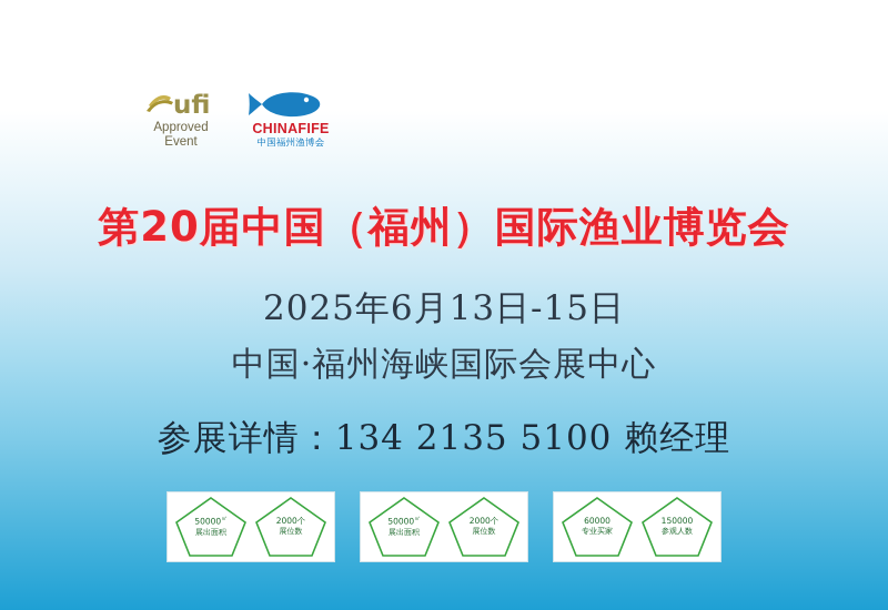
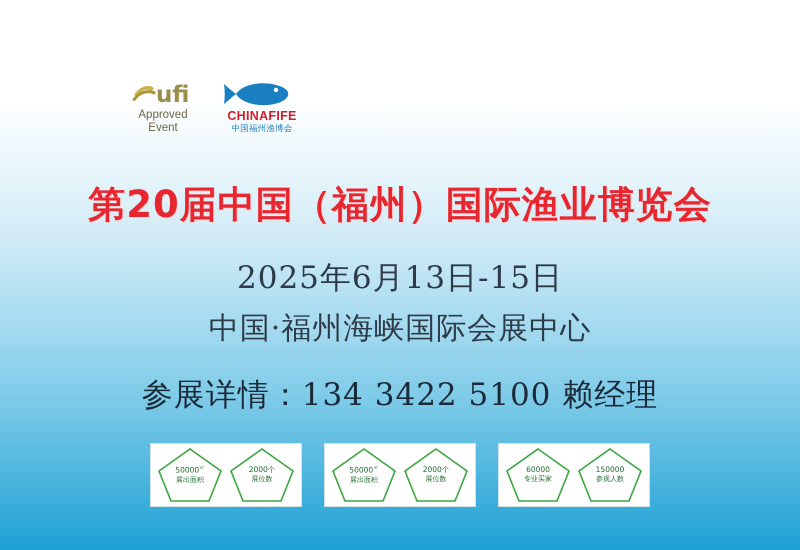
  ufi
  Approved
  Event
  CHINAFIFE
  中国福州渔博会
  第20届中国（福州）国际渔业博览会
  2025年6月13日-15日
  中国·福州海峡国际会展中心
- 参展详情：134 2135 5100 赖经理
+ 参展详情：134 3422 5100 赖经理
  50000
  展出面积
  2000个
  展位数
  50000
  展出面积
  2000个
  展位数
  60000
  专业买家
  150000
  参观人数
